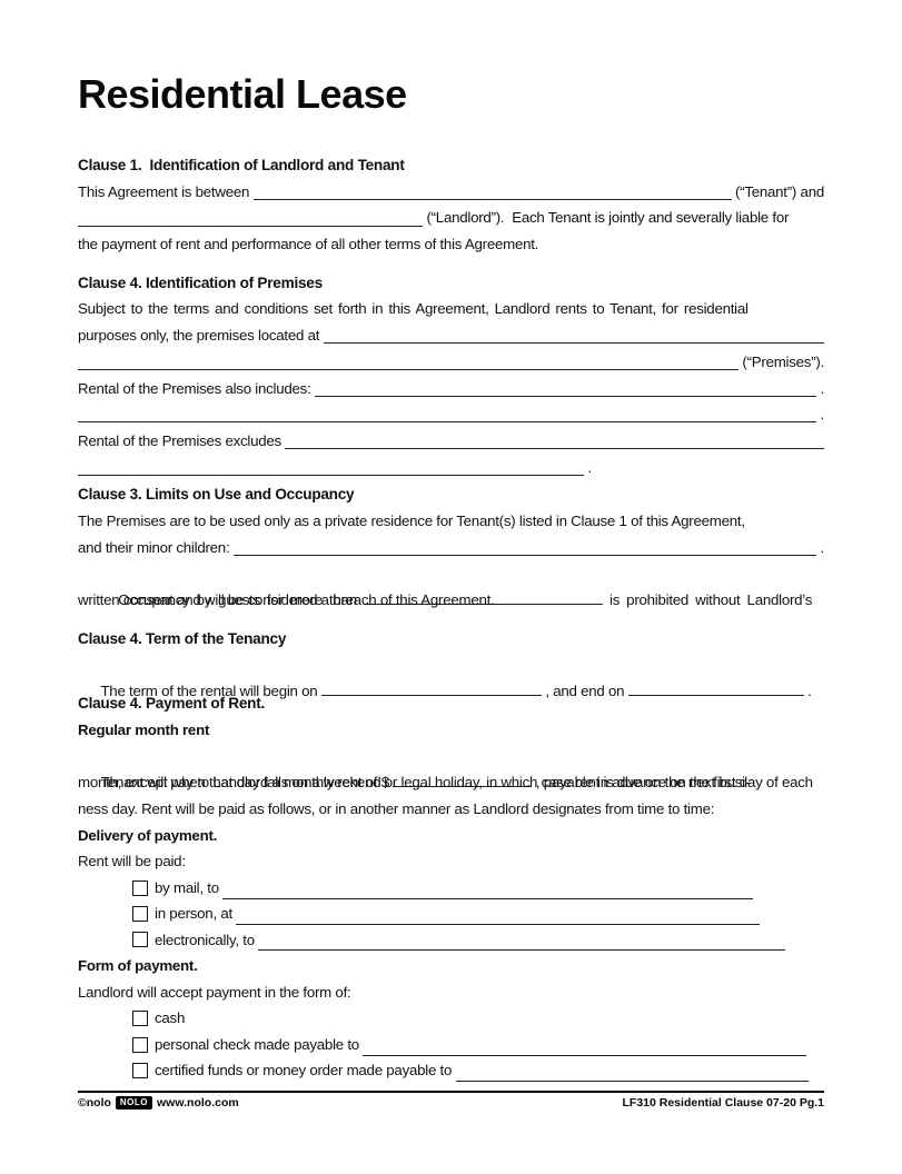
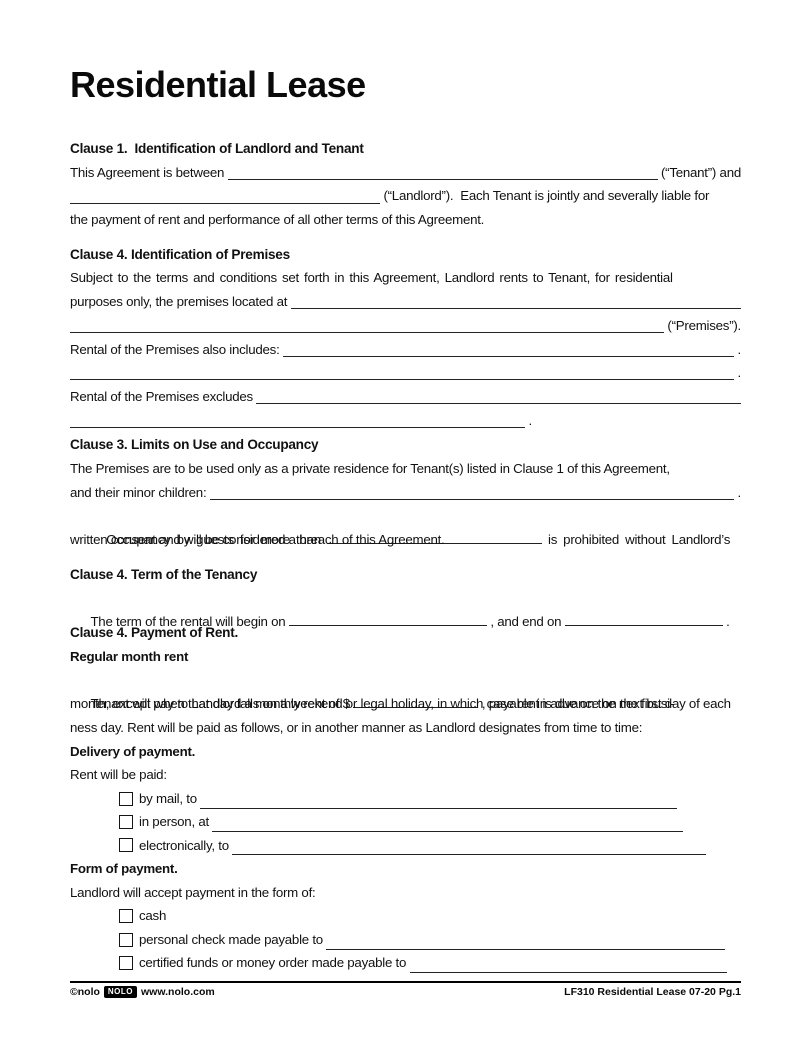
  Residential Lease
  Clause 1. Identification of Landlord and Tenant
  This Agreement is between
  (“Tenant”) and
  (“Landlord”). Each Tenant is jointly and severally liable for
  the payment of rent and performance of all other terms of this Agreement.
  Clause 4. Identification of Premises
  Subject to the terms and conditions set forth in this Agreement, Landlord rents to Tenant, for residential
  purposes only, the premises located at
  (“Premises”).
  Rental of the Premises also includes:
  .
  .
  Rental of the Premises excludes
  .
  Clause 3. Limits on Use and Occupancy
  The Premises are to be used only as a private residence for Tenant(s) listed in Clause 1 of this Agreement,
  and their minor children:
  .
  Occupancy by guests for more than is prohibited without Landlord’s
  written consent and will be considered a breach of this Agreement.
  Clause 4. Term of the Tenancy
  The term of the rental will begin on , and end on .
  Clause 4. Payment of Rent.
  Regular month rent
  Tenant will pay to Landlord a monthly rent of $ , payable in advance on the first day of each
  month, except when that day falls on a weekend or legal holiday, in which case rent is due on the next busi-
  ness day. Rent will be paid as follows, or in another manner as Landlord designates from time to time:
  Delivery of payment.
  Rent will be paid:
  by mail, to
  in person, at
  electronically, to
  Form of payment.
  Landlord will accept payment in the form of:
  cash
  personal check made payable to
  certified funds or money order made payable to
  ©nolo
  NOLO
  www.nolo.com
- LF310 Residential Clause 07-20 Pg.1
+ LF310 Residential Lease 07-20 Pg.1
